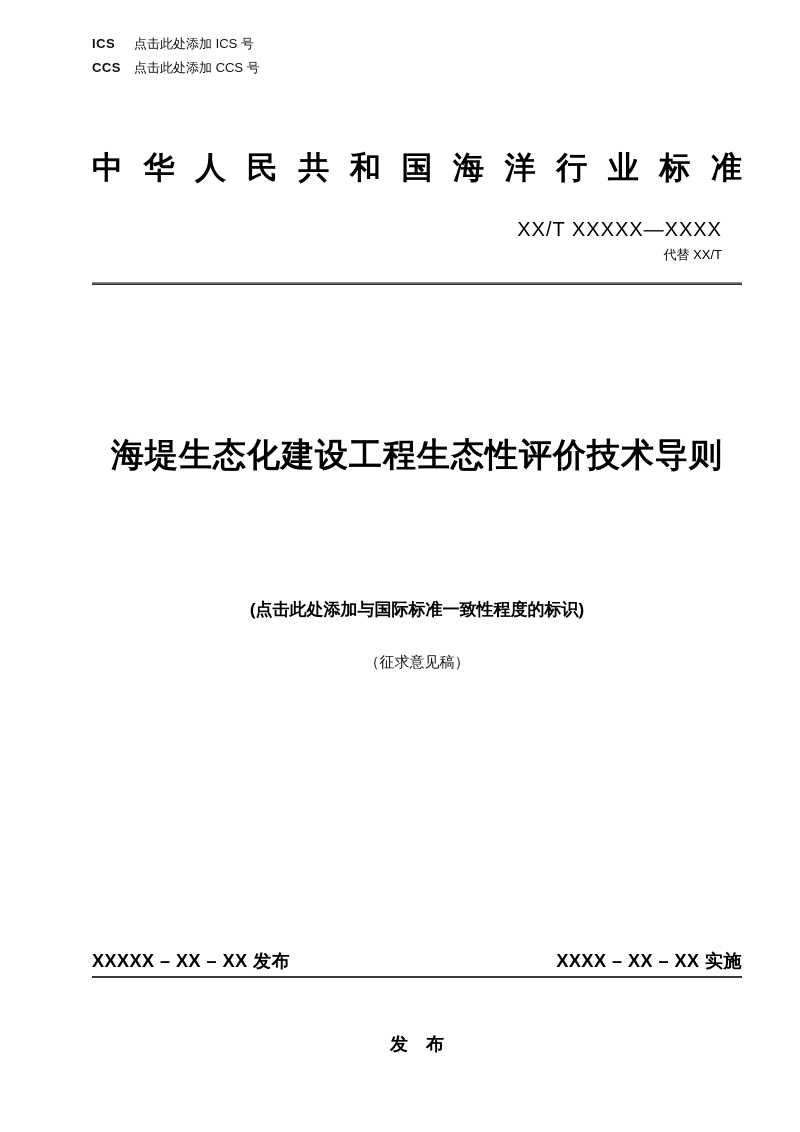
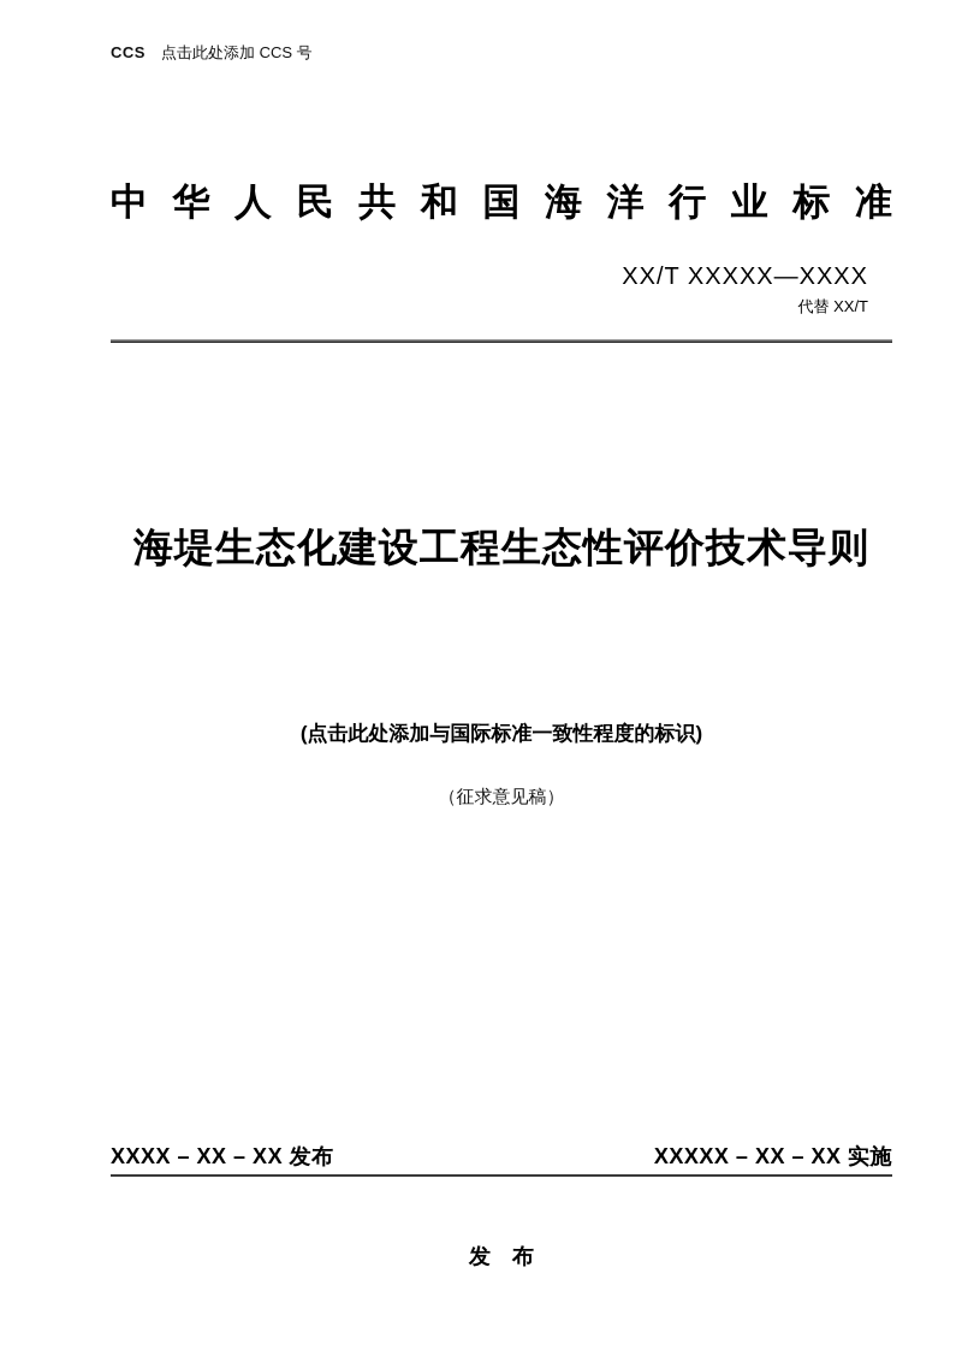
- ICS
- 点击此处添加 ICS 号
  CCS
  点击此处添加 CCS 号
  中 华 人 民 共 和 国 海 洋 行 业 标 准
  XX/T XXXXX—XXXX
  代替 XX/T
  海堤生态化建设工程生态性评价技术导则
  (点击此处添加与国际标准一致性程度的标识)
  （征求意见稿）
- XXXXX – XX – XX 发布
+ XXXX – XX – XX 发布
- XXXX – XX – XX 实施
+ XXXXX – XX – XX 实施
  发 布
